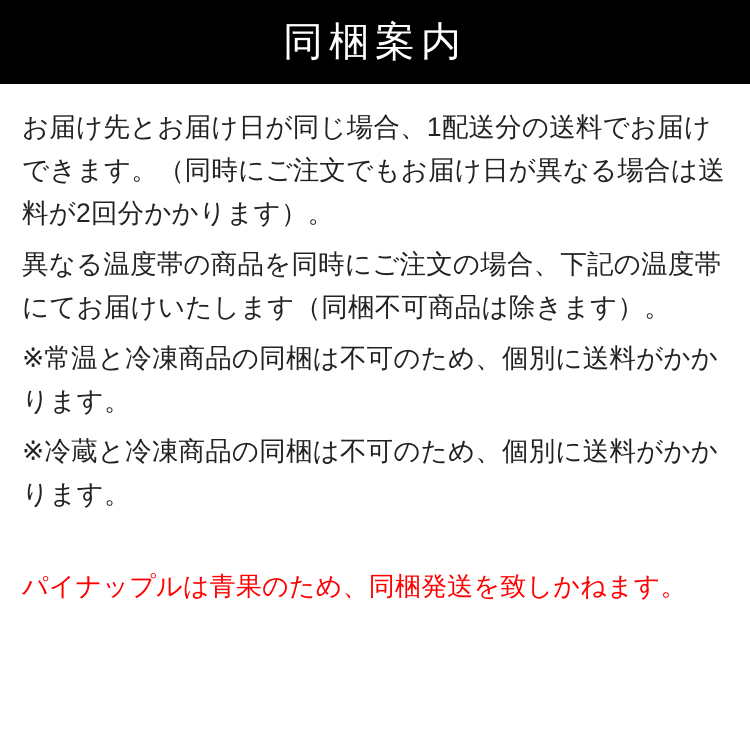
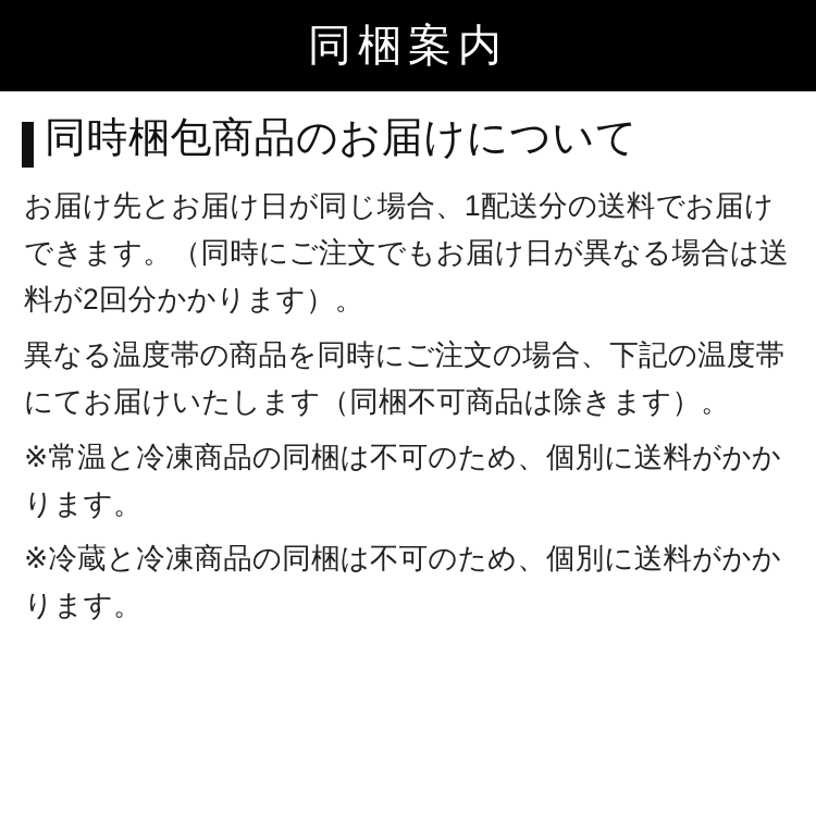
  同梱案内
+ 同時梱包商品のお届けについて
  お届け先とお届け日が同じ場合、1配送分の送料でお届けできます。（同時にご注文でもお届け日が異なる場合は送料が2回分かかります）。
  異なる温度帯の商品を同時にご注文の場合、下記の温度帯にてお届けいたします（同梱不可商品は除きます）。
  ※常温と冷凍商品の同梱は不可のため、個別に送料がかかります。
  ※冷蔵と冷凍商品の同梱は不可のため、個別に送料がかかります。
- パイナップルは青果のため、同梱発送を致しかねます。
